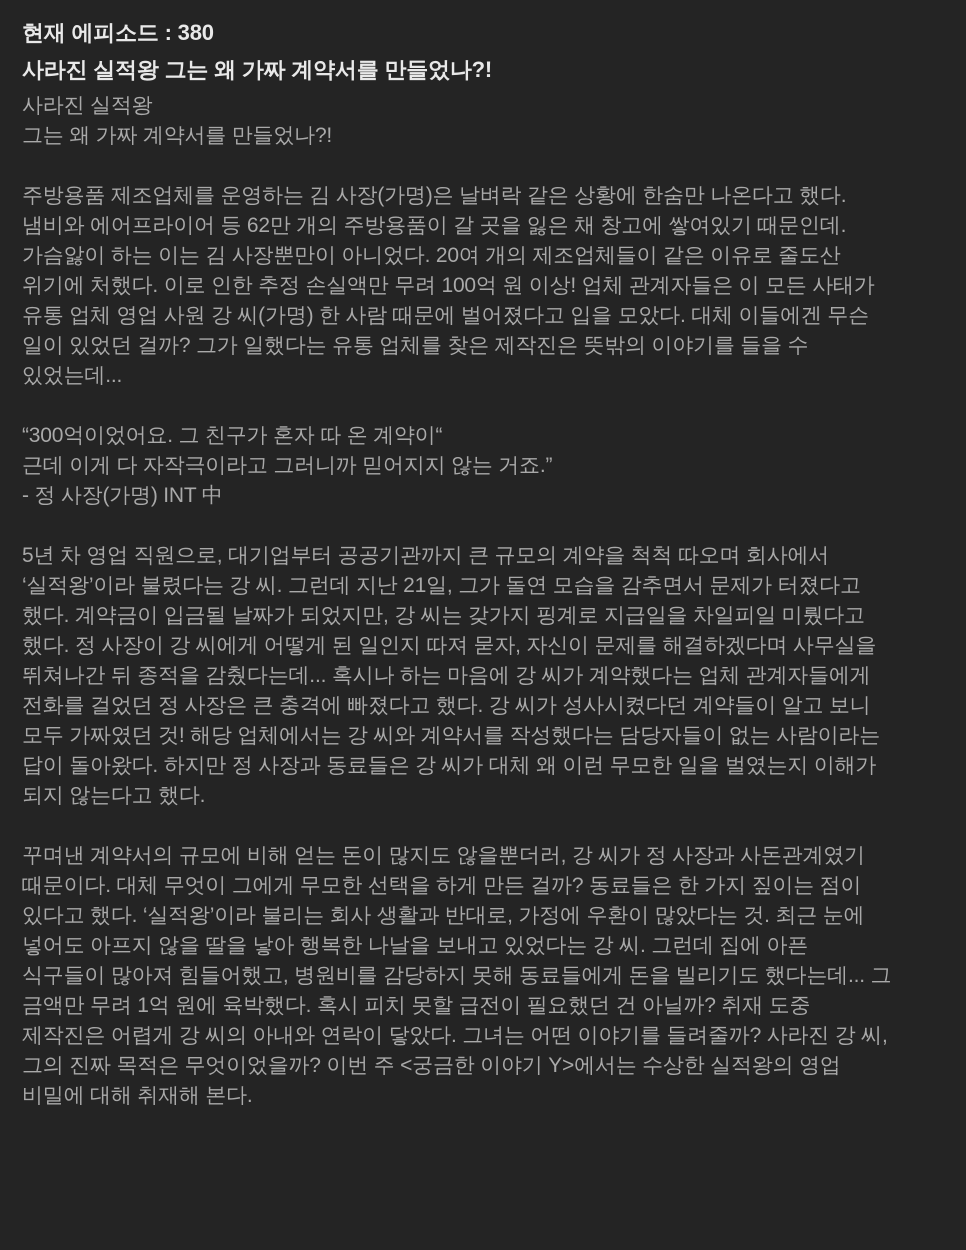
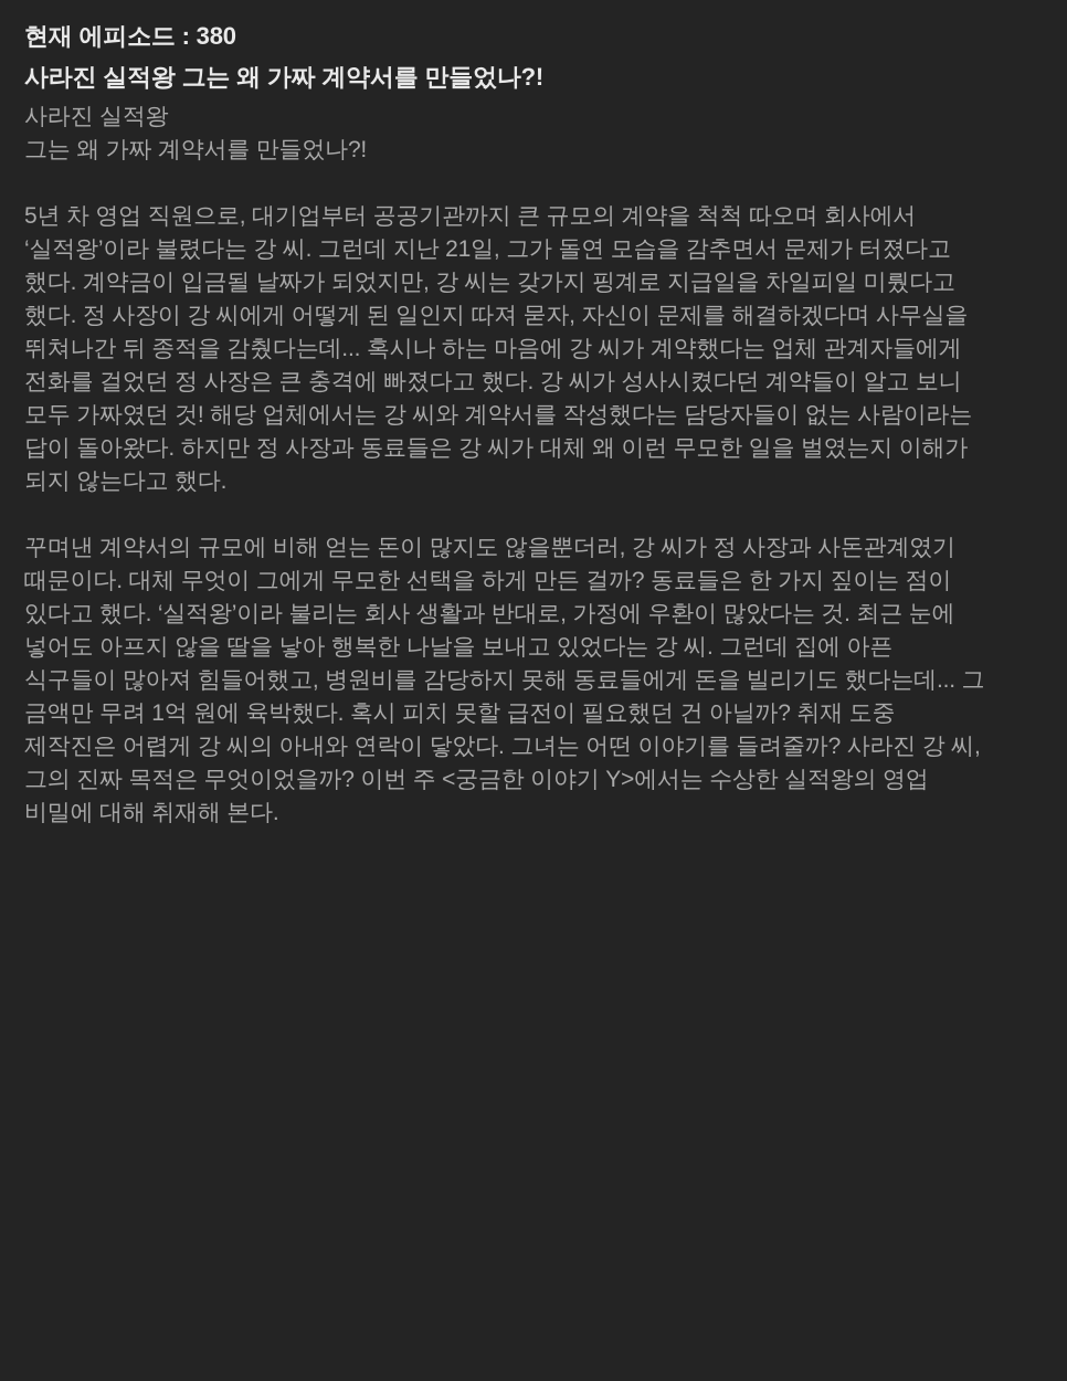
  현재 에피소드 : 380
  사라진 실적왕 그는 왜 가짜 계약서를 만들었나?!
  사라진 실적왕
  그는 왜 가짜 계약서를 만들었나?!
- 주방용품 제조업체를 운영하는 김 사장(가명)은 날벼락 같은 상황에 한숨만 나온다고 했다.
- 냄비와 에어프라이어 등 62만 개의 주방용품이 갈 곳을 잃은 채 창고에 쌓여있기 때문인데.
- 가슴앓이 하는 이는 김 사장뿐만이 아니었다. 20여 개의 제조업체들이 같은 이유로 줄도산
- 위기에 처했다. 이로 인한 추정 손실액만 무려 100억 원 이상! 업체 관계자들은 이 모든 사태가
- 유통 업체 영업 사원 강 씨(가명) 한 사람 때문에 벌어졌다고 입을 모았다. 대체 이들에겐 무슨
- 일이 있었던 걸까? 그가 일했다는 유통 업체를 찾은 제작진은 뜻밖의 이야기를 들을 수
- 있었는데...
- “300억이었어요. 그 친구가 혼자 따 온 계약이“
- 근데 이게 다 자작극이라고 그러니까 믿어지지 않는 거죠.”
- - 정 사장(가명) INT 中
  5년 차 영업 직원으로, 대기업부터 공공기관까지 큰 규모의 계약을 척척 따오며 회사에서
  ‘실적왕’이라 불렸다는 강 씨. 그런데 지난 21일, 그가 돌연 모습을 감추면서 문제가 터졌다고
  했다. 계약금이 입금될 날짜가 되었지만, 강 씨는 갖가지 핑계로 지급일을 차일피일 미뤘다고
  했다. 정 사장이 강 씨에게 어떻게 된 일인지 따져 묻자, 자신이 문제를 해결하겠다며 사무실을
  뛰쳐나간 뒤 종적을 감췄다는데... 혹시나 하는 마음에 강 씨가 계약했다는 업체 관계자들에게
  전화를 걸었던 정 사장은 큰 충격에 빠졌다고 했다. 강 씨가 성사시켰다던 계약들이 알고 보니
  모두 가짜였던 것! 해당 업체에서는 강 씨와 계약서를 작성했다는 담당자들이 없는 사람이라는
  답이 돌아왔다. 하지만 정 사장과 동료들은 강 씨가 대체 왜 이런 무모한 일을 벌였는지 이해가
  되지 않는다고 했다.
  꾸며낸 계약서의 규모에 비해 얻는 돈이 많지도 않을뿐더러, 강 씨가 정 사장과 사돈관계였기
  때문이다. 대체 무엇이 그에게 무모한 선택을 하게 만든 걸까? 동료들은 한 가지 짚이는 점이
  있다고 했다. ‘실적왕’이라 불리는 회사 생활과 반대로, 가정에 우환이 많았다는 것. 최근 눈에
  넣어도 아프지 않을 딸을 낳아 행복한 나날을 보내고 있었다는 강 씨. 그런데 집에 아픈
  식구들이 많아져 힘들어했고, 병원비를 감당하지 못해 동료들에게 돈을 빌리기도 했다는데... 그
  금액만 무려 1억 원에 육박했다. 혹시 피치 못할 급전이 필요했던 건 아닐까? 취재 도중
  제작진은 어렵게 강 씨의 아내와 연락이 닿았다. 그녀는 어떤 이야기를 들려줄까? 사라진 강 씨,
  그의 진짜 목적은 무엇이었을까? 이번 주 <궁금한 이야기 Y>에서는 수상한 실적왕의 영업
  비밀에 대해 취재해 본다.
